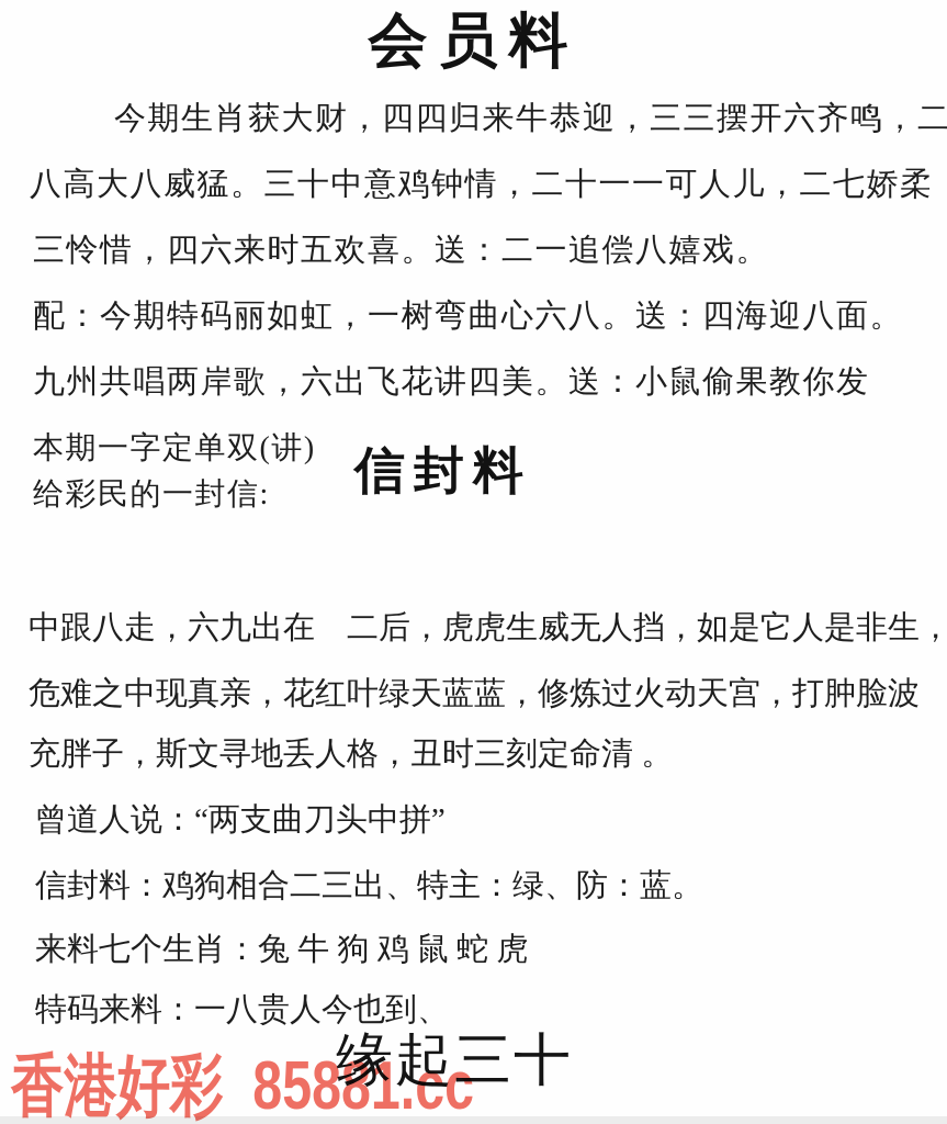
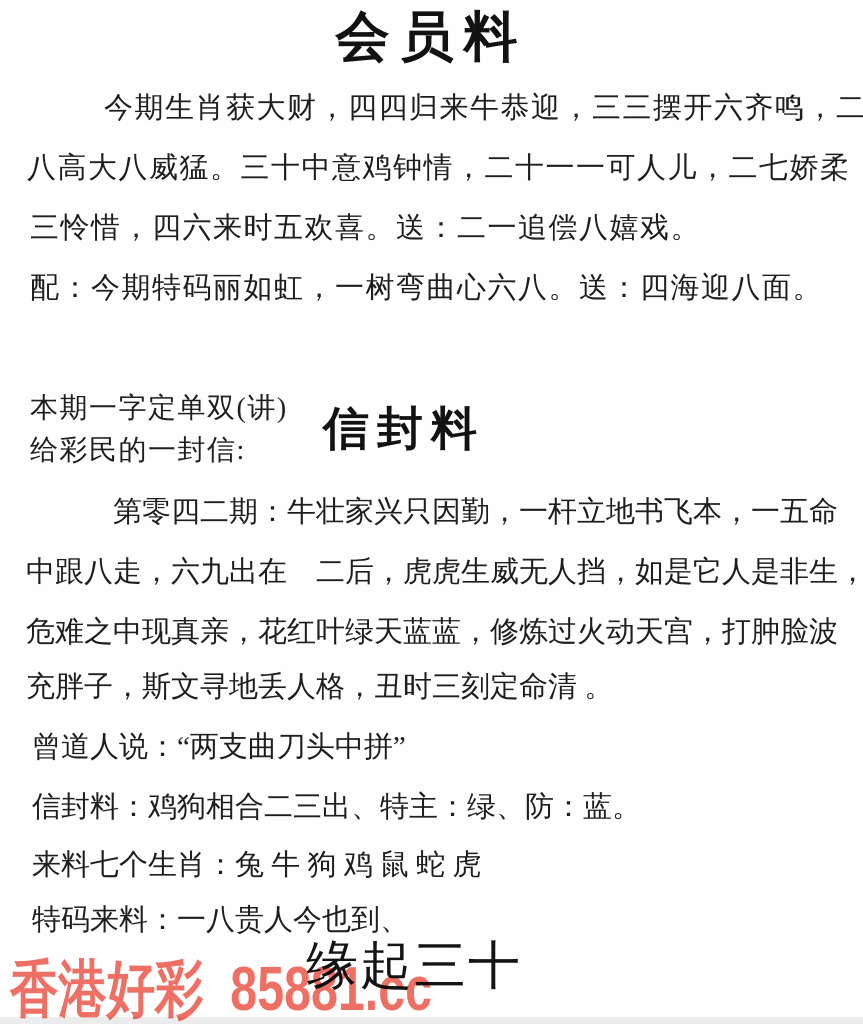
  会员料
  今期生肖获大财，四四归来牛恭迎，三三摆开六齐鸣，二
  八高大八威猛。三十中意鸡钟情，二十一一可人儿，二七娇柔
  三怜惜，四六来时五欢喜。送：二一追偿八嬉戏。
  配：今期特码丽如虹，一树弯曲心六八。送：四海迎八面。
- 九州共唱两岸歌，六出飞花讲四美。送：小鼠偷果教你发
  本期一字定单双(讲)
  给彩民的一封信:
  信封料
+ 第零四二期：牛壮家兴只因勤，一杆立地书飞本，一五命
  中跟八走，六九出在 二后，虎虎生威无人挡，如是它人是非生，
  危难之中现真亲，花红叶绿天蓝蓝，修炼过火动天宫，打肿脸波
  充胖子，斯文寻地丢人格，丑时三刻定命清 。
  曾道人说：“两支曲刀头中拼”
  信封料：鸡狗相合二三出、特主：绿、防：蓝。
  来料七个生肖：兔 牛 狗 鸡 鼠 蛇 虎
  特码来料：一八贵人今也到、
  缘起三十
  香港好彩 85881.cc
